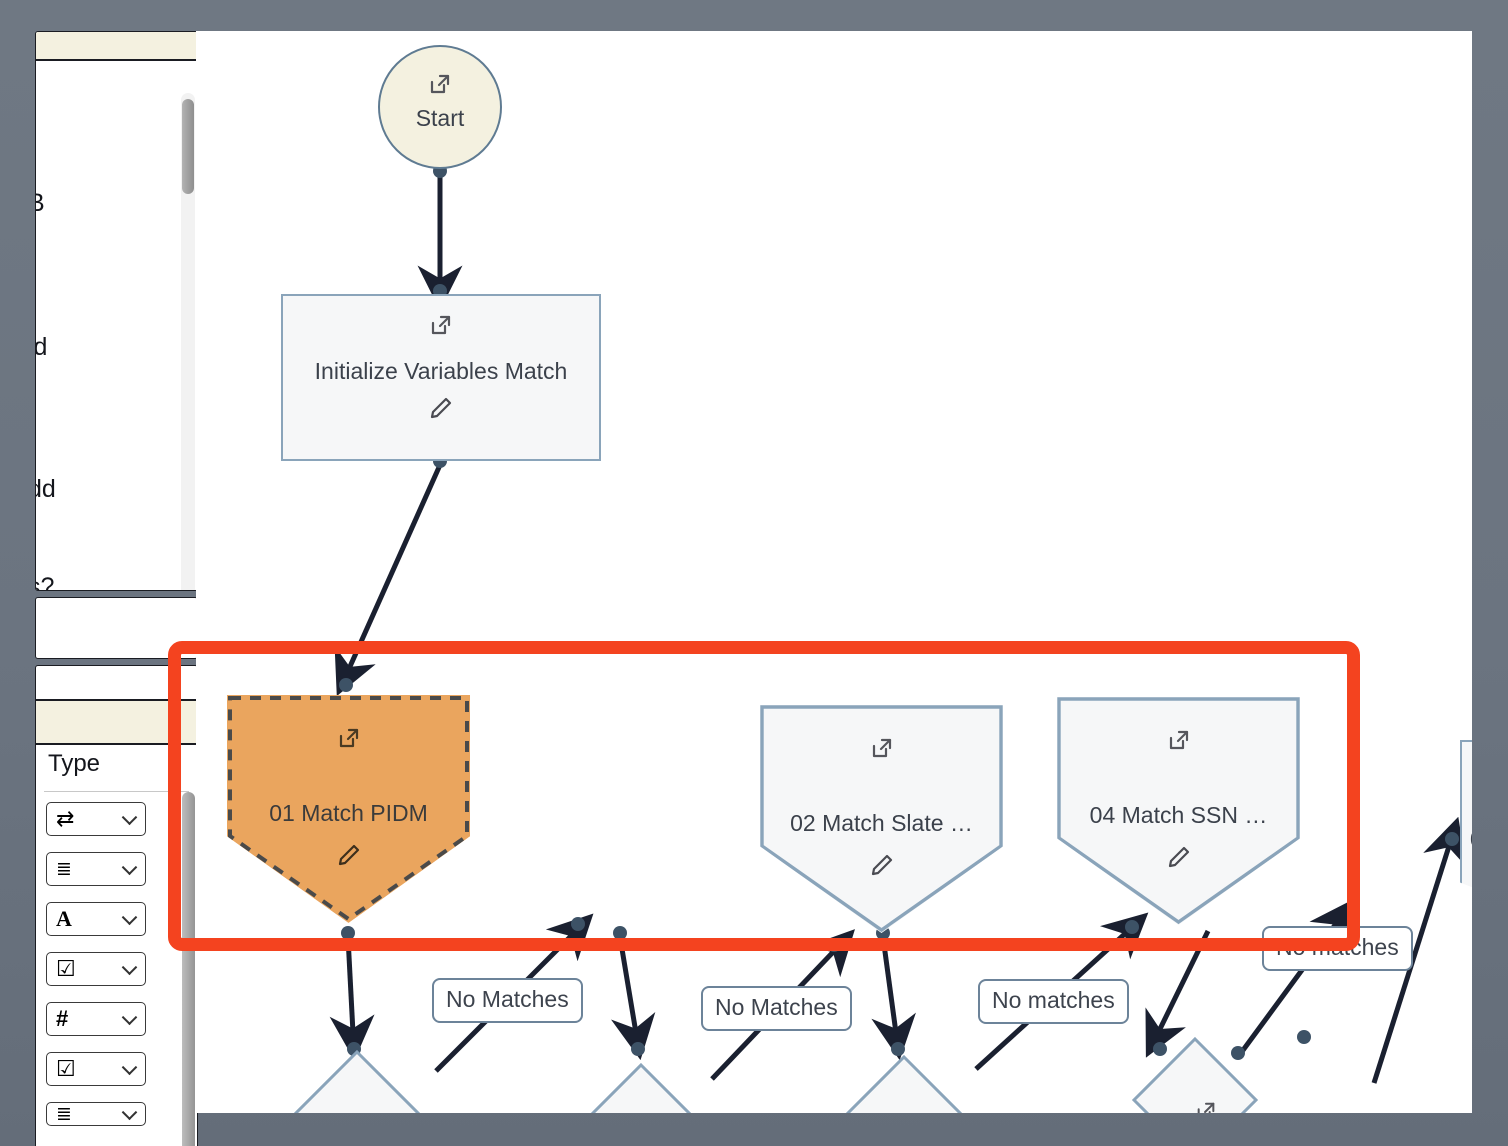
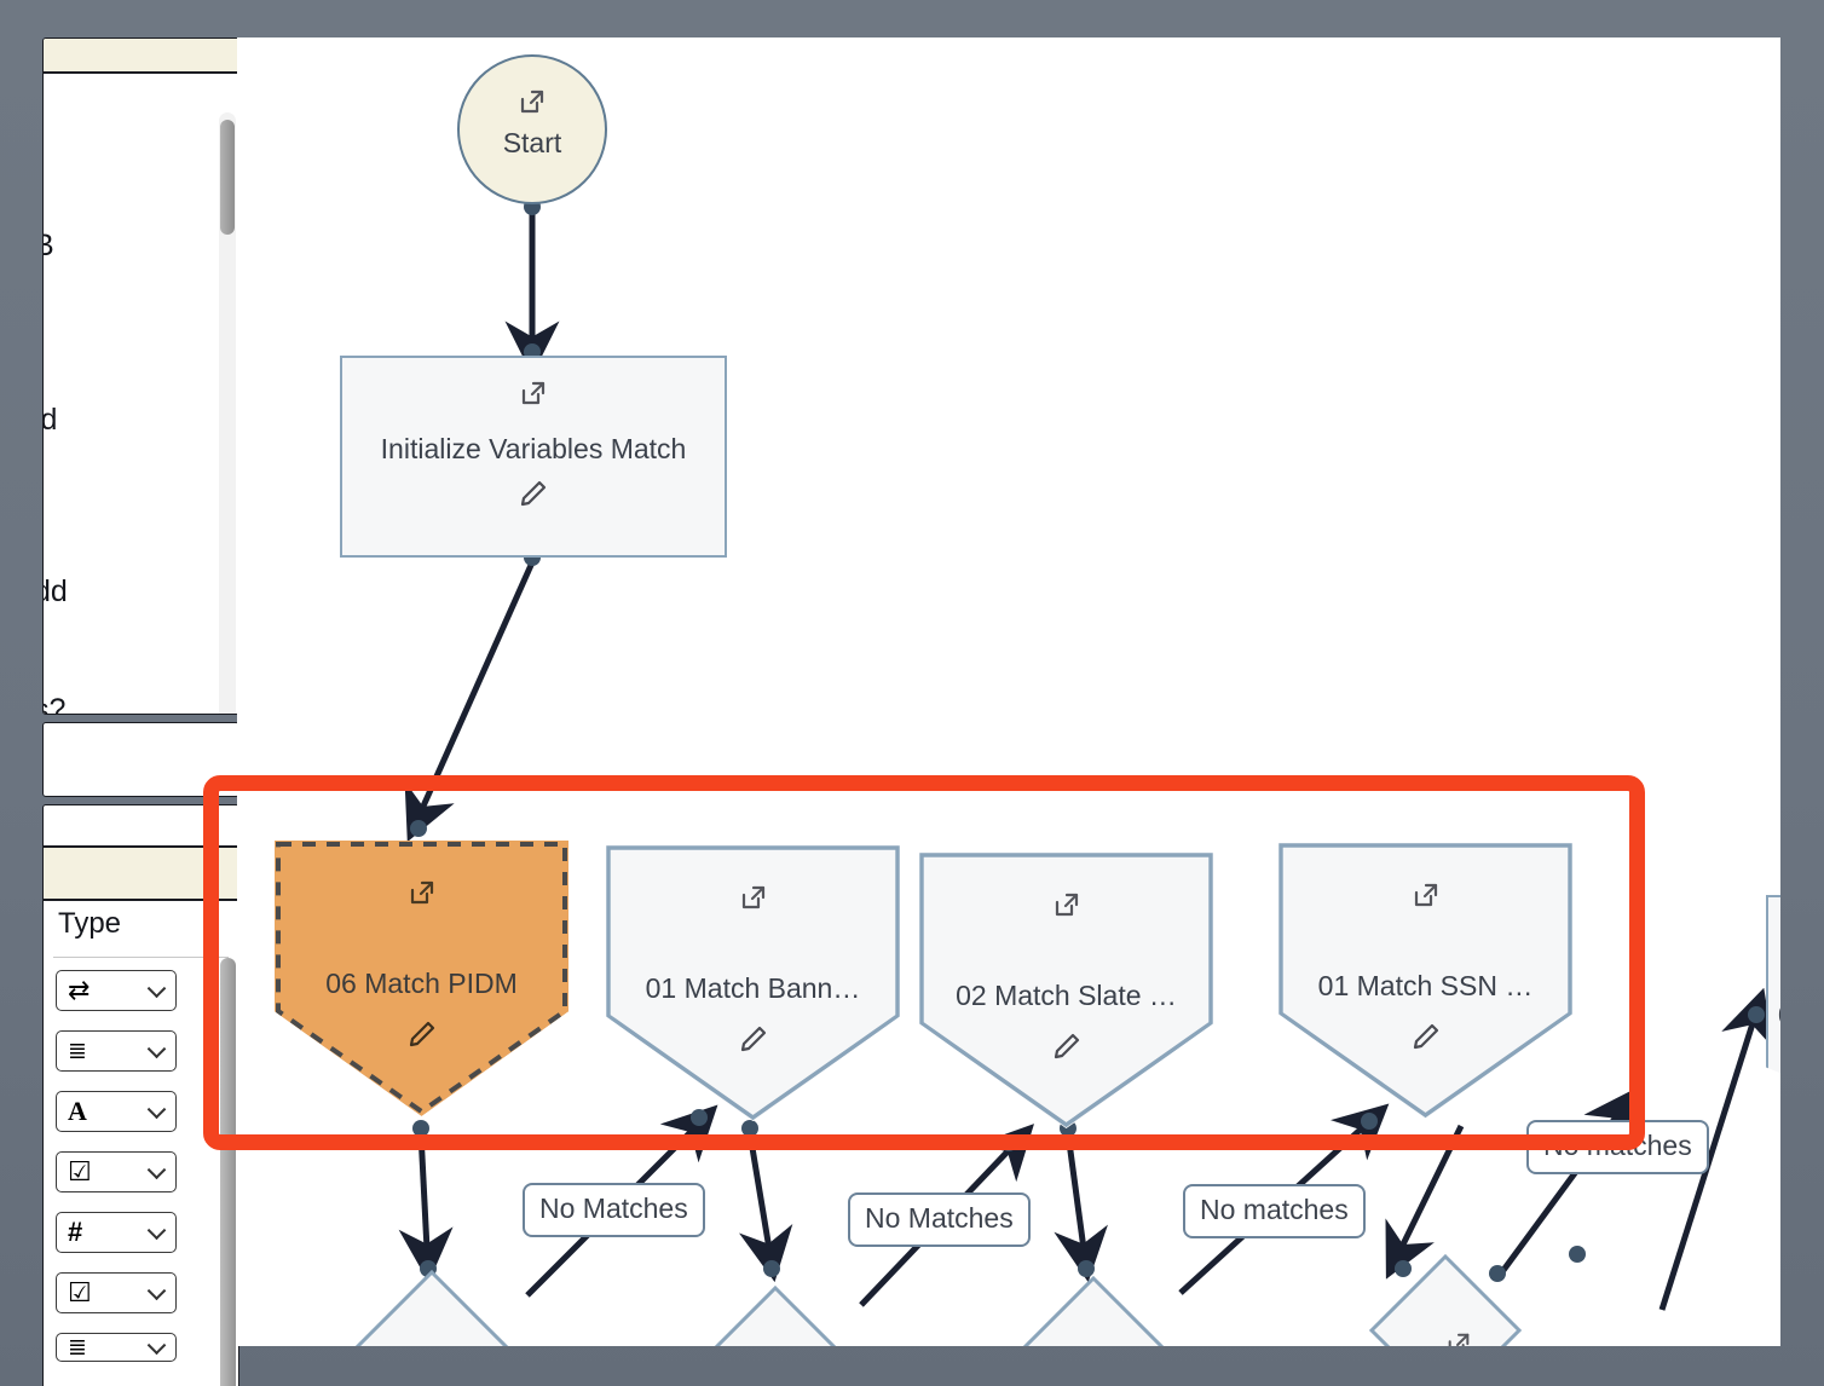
  B
  Type
  ⇄
  ≣
  A
  ☑
  #
  ☑
  ≣
  Start
  Initialize Variables Match
- 01 Match PIDM
+ 06 Match PIDM
+ 01 Match Bann…
  02 Match Slate …
- 04 Match SSN …
+ 01 Match SSN …
  No Matches
  No Matches
  No matches
  No matches
